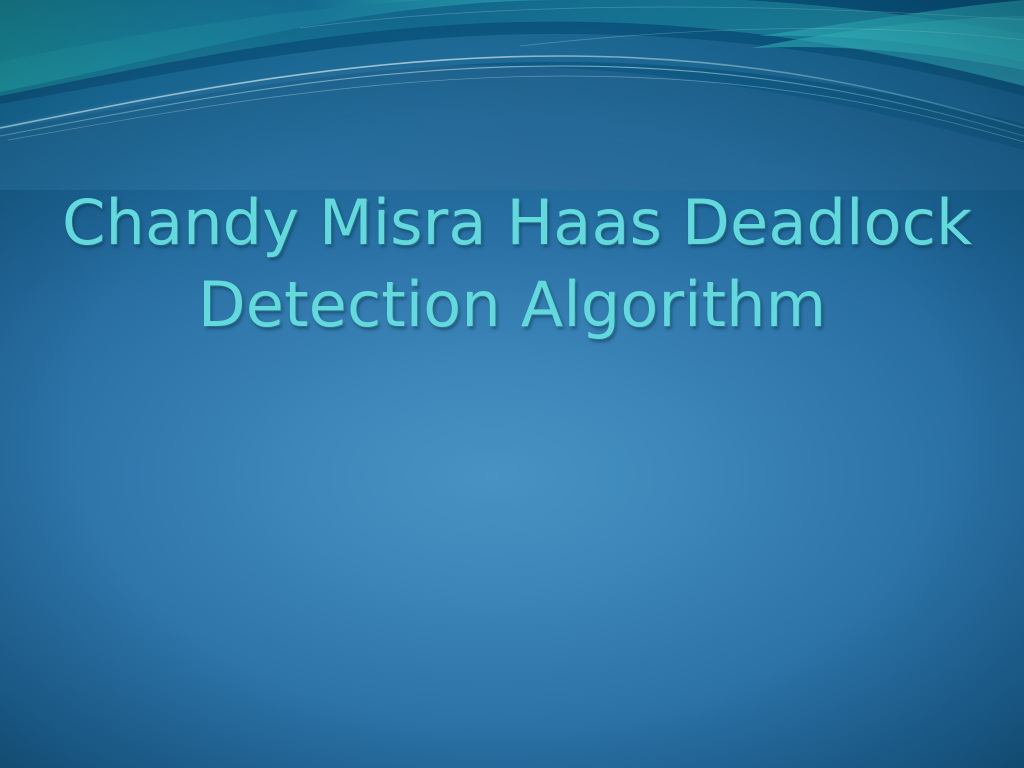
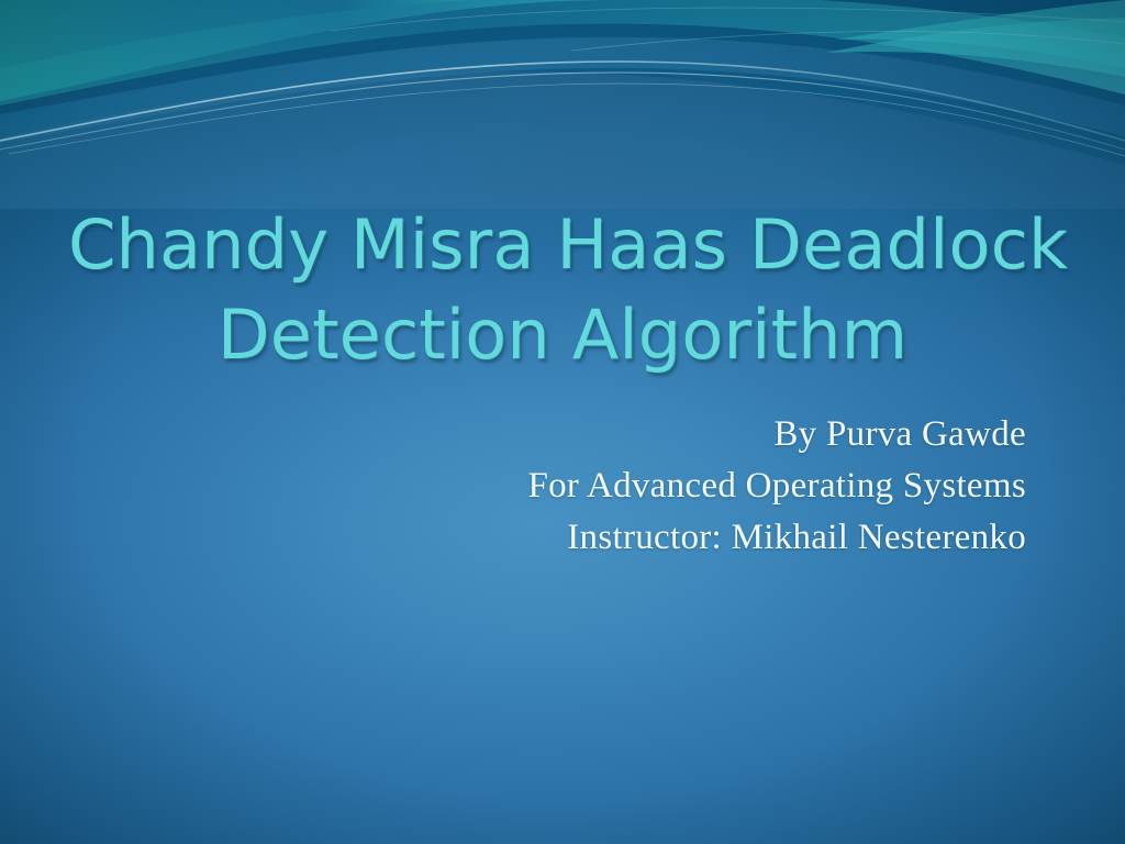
  Chandy Misra Haas Deadlock
  Detection Algorithm
+ By Purva Gawde
+ For Advanced Operating Systems
+ Instructor: Mikhail Nesterenko
